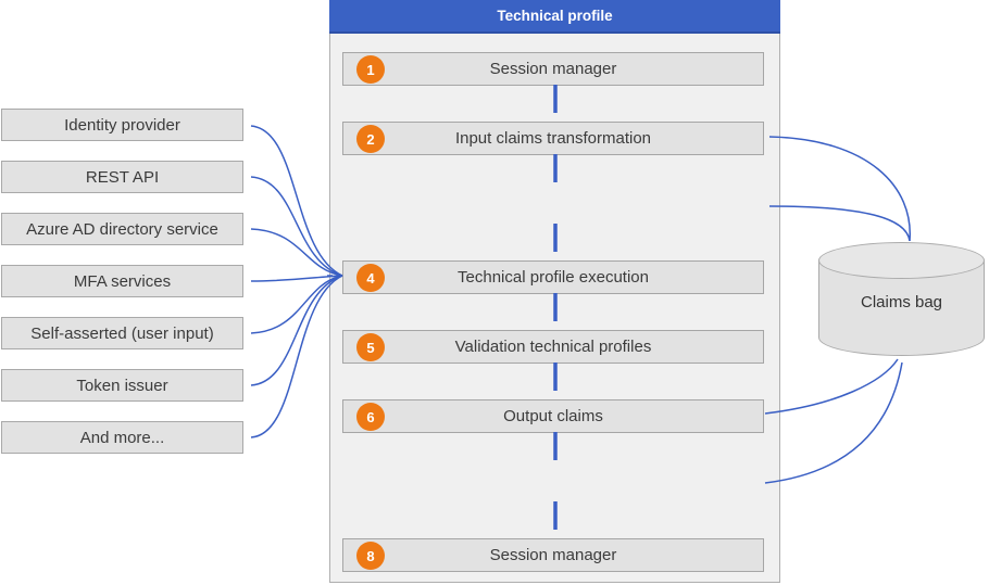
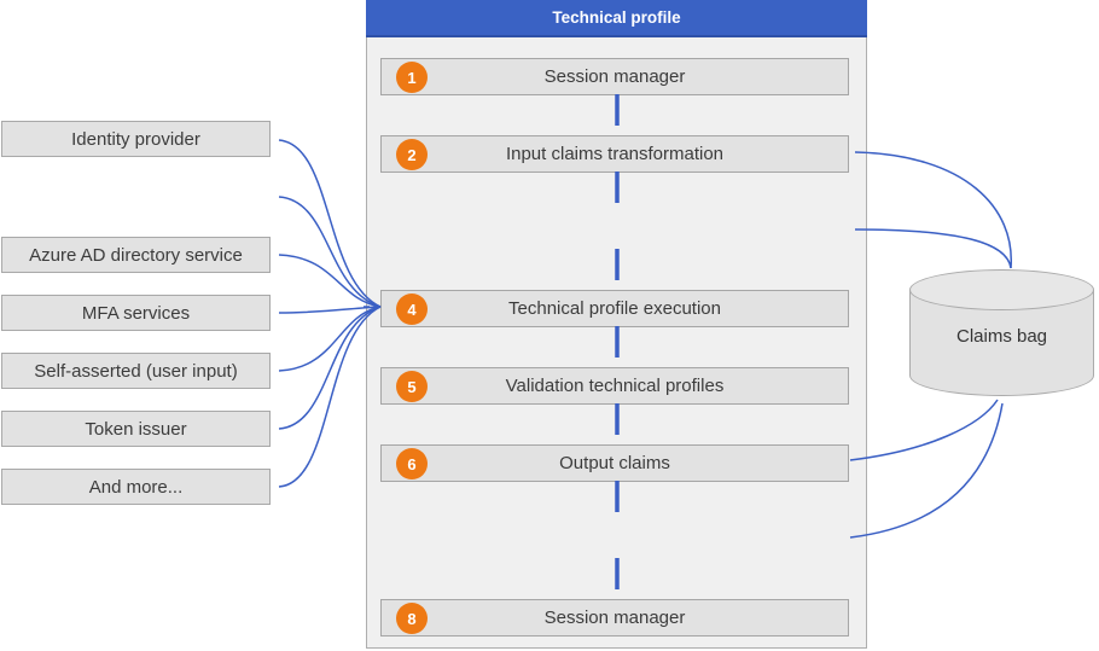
  Identity provider
- REST API
  Azure AD directory service
  MFA services
  Self-asserted (user input)
  Token issuer
  And more...
  Technical profile
  1
  Session manager
  2
  Input claims transformation
  4
  Technical profile execution
  5
  Validation technical profiles
  6
  Output claims
  8
  Session manager
  Claims bag
